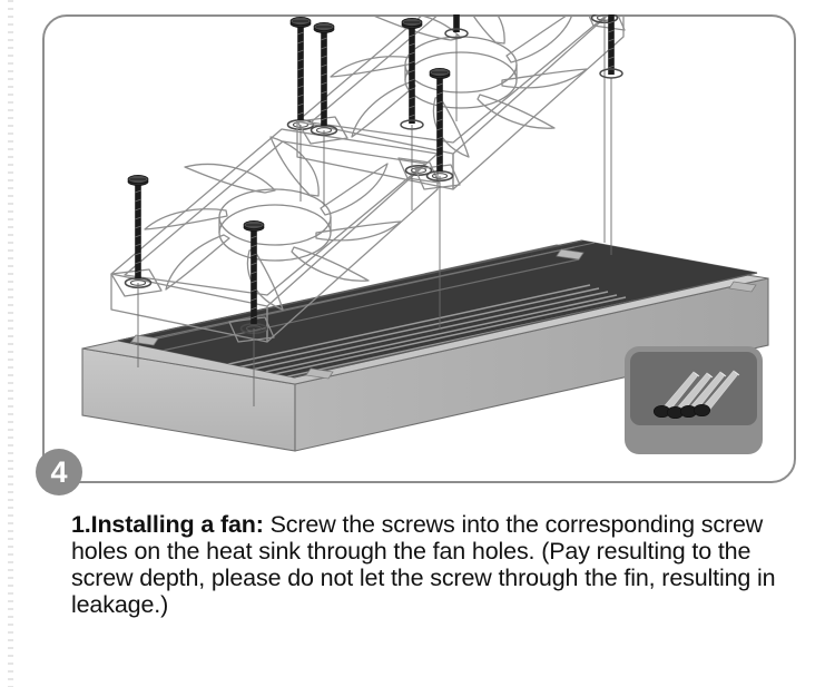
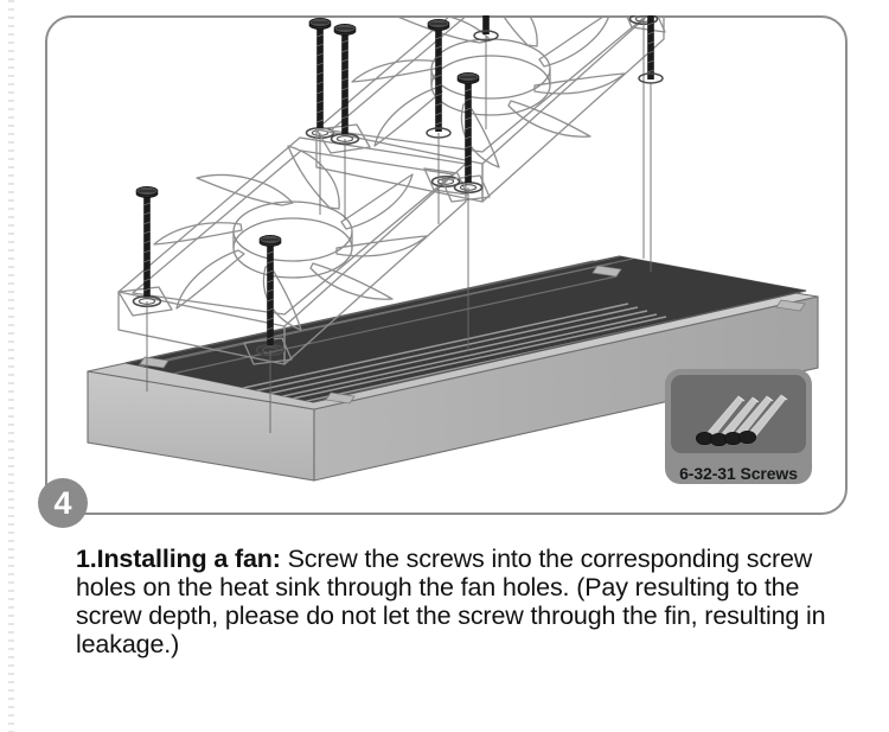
  4
+ 6-32-31 Screws
  1.Installing a fan: Screw the screws into the corresponding screw holes on the heat sink through the fan holes. (Pay resulting to the screw depth, please do not let the screw through the fin, resulting in leakage.)
